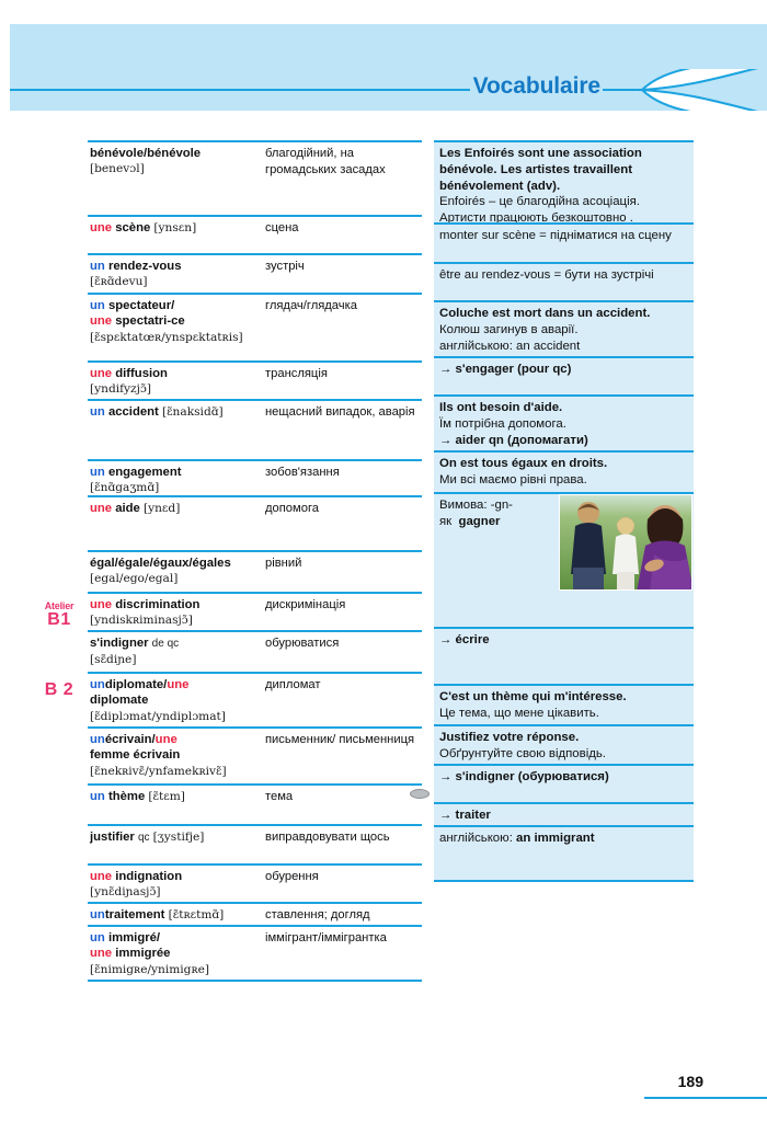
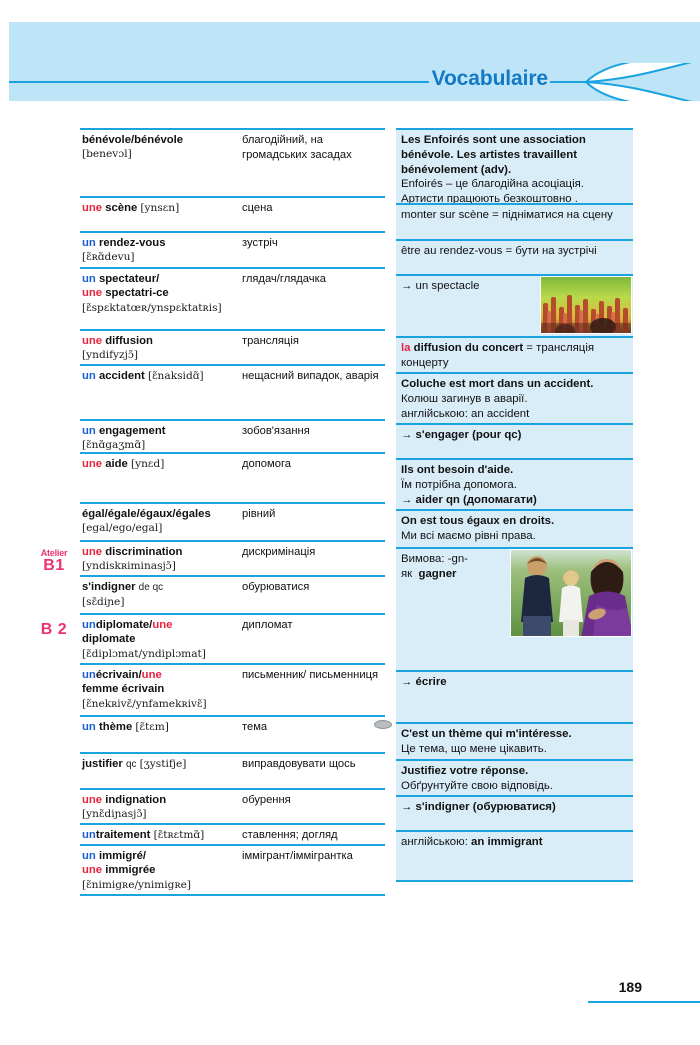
  Vocabulaire
  Atelier
  B1
  B 2
  bénévole/bénévole
  [benevɔl]
  благодійний, на громадських засадах
  une scène [ynsɛn]
  сцена
  un rendez-vous
  [ɛ̃ʀɑ̃devu]
  зустріч
  un spectateur/
  une spectatri-ce [ɛ̃spɛktatœʀ/ynspɛktatʀis]
  глядач/глядачка
  une diffusion
  [yndifyzjɔ̃]
  трансляція
  un accident [ɛ̃naksidɑ̃]
  нещасний випадок, аварія
  un engagement
  [ɛ̃nɑ̃gaʒmɑ̃]
  зобов'язання
  une aide [ynɛd]
  допомога
  égal/égale/égaux/égales [egal/ego/egal]
  рівний
  une discrimination
  [yndiskʀiminasjɔ̃]
  дискримінація
  s'indigner de qc
  [sɛ̃diɲe]
  обурюватися
  undiplomate/une
  diplomate [ɛ̃diplɔmat/yndiplɔmat]
  дипломат
  unécrivain/une
  femme écrivain
  [ɛ̃nekʀivɛ̃/ynfamekʀivɛ̃]
  письменник/ письменниця
  un thème [ɛ̃tɛm]
  тема
  justifier qc [ʒystifje]
  виправдовувати щось
  une indignation
  [ynɛ̃diɲasjɔ̃]
  обурення
  untraitement [ɛ̃tʀɛtmɑ̃]
  ставлення; догляд
  un immigré/
  une immigrée
  [ɛ̃nimigʀe/ynimigʀe]
  іммігрант/іммігрантка
  Les Enfoirés sont une association bénévole. Les artistes travaillent bénévolement (adv).
  Enfoirés – це благодійна асоціація. Артисти працюють безкоштовно .
  monter sur scène = підніматися на сцену
  être au rendez-vous = бути на зустрічі
+ → un spectacle
+ la diffusion du concert = трансляція концерту
  Coluche est mort dans un accident.
  Колюш загинув в аварії.
  англійською: an accident
  → s'engager (pour qc)
  Ils ont besoin d'aide.
  Їм потрібна допомога.
  → aider qn (допомагати)
  On est tous égaux en droits.
  Ми всі маємо рівні права.
  Вимова: -gn-
  як gagner
  → écrire
  C'est un thème qui m'intéresse.
  Це тема, що мене цікавить.
  Justifiez votre réponse.
  Обґрунтуйте свою відповідь.
  → s'indigner (обурюватися)
- → traiter
  англійською: an immigrant
  189
